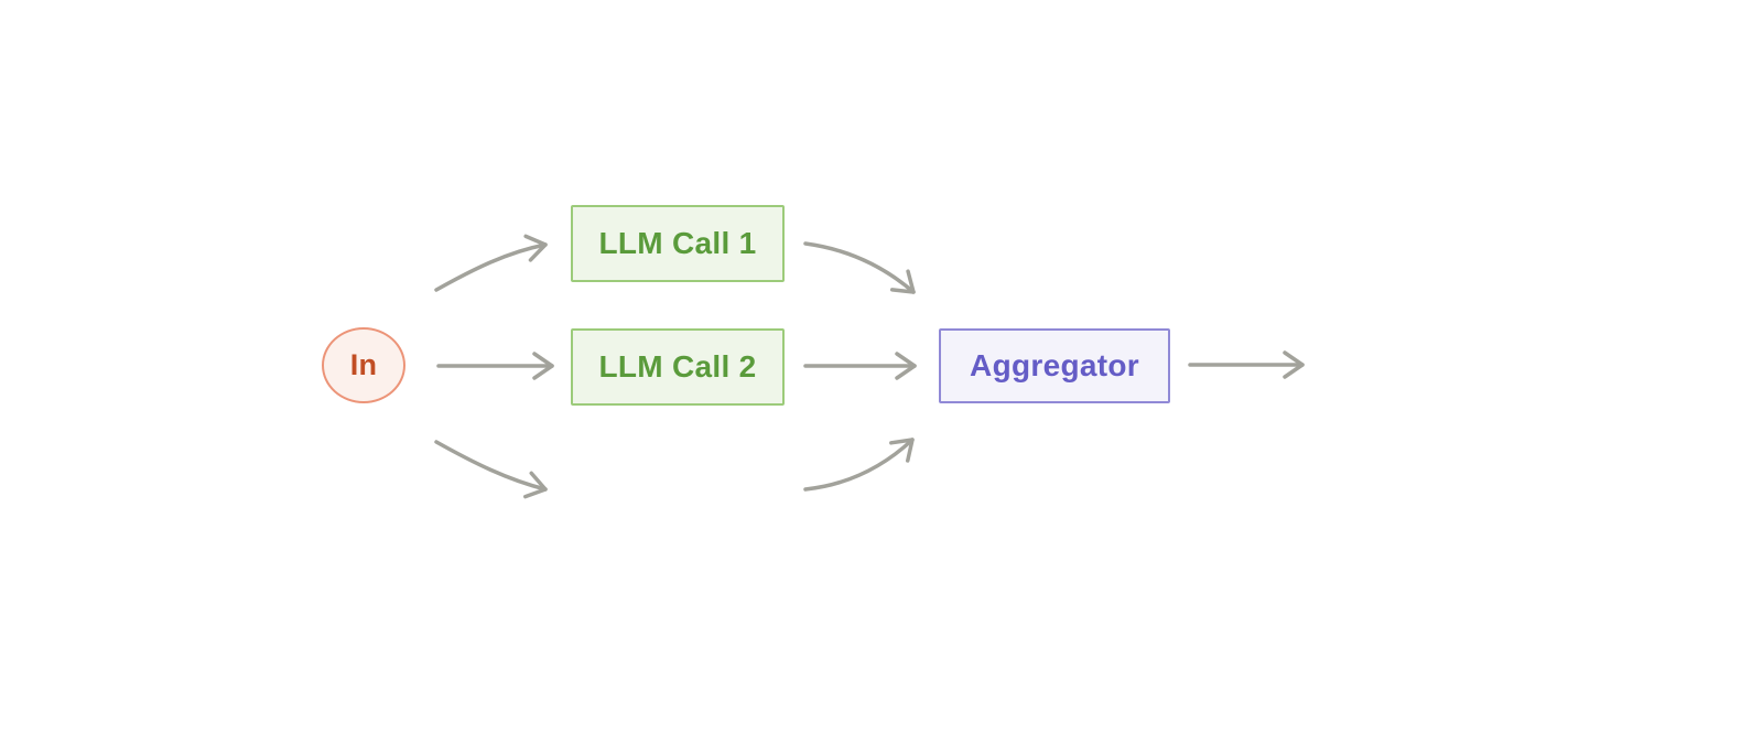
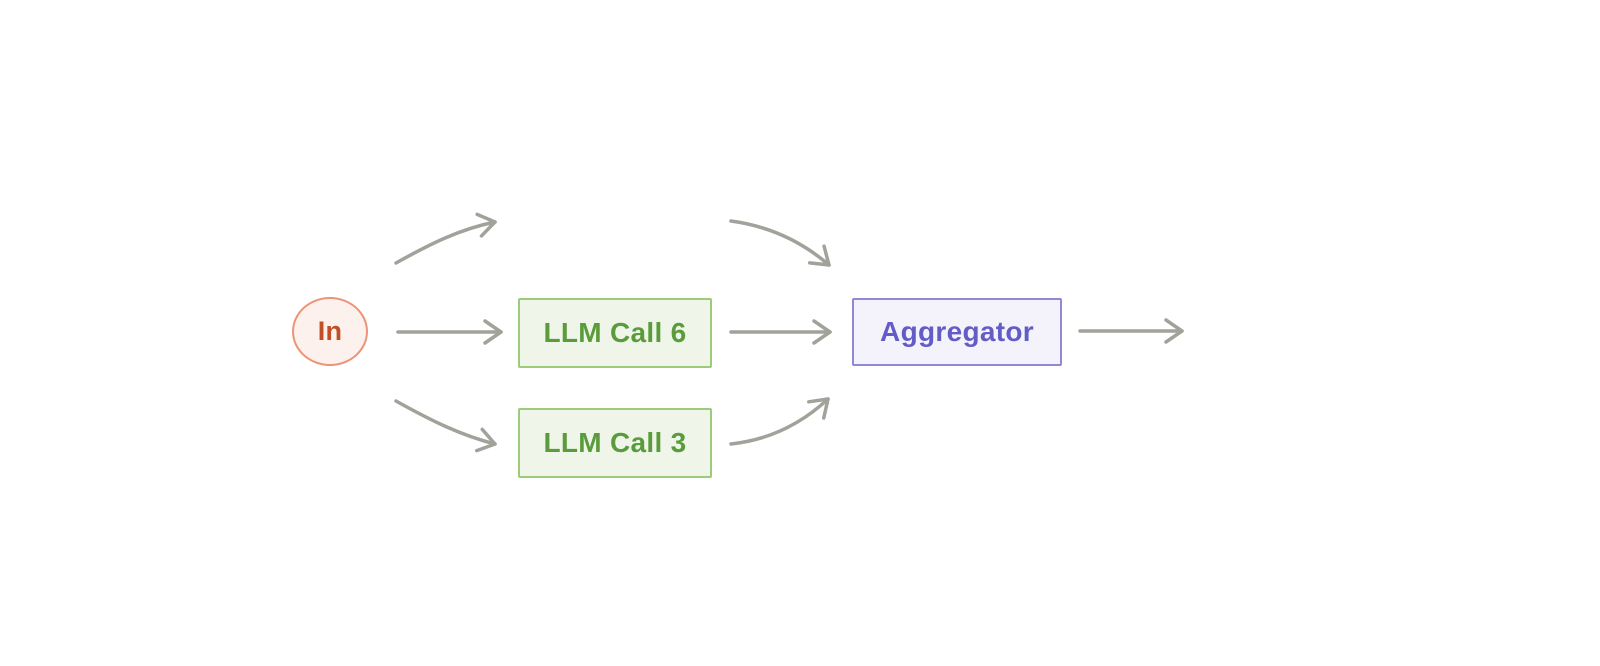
  In
- LLM Call 1
- LLM Call 2
+ LLM Call 6
+ LLM Call 3
  Aggregator
